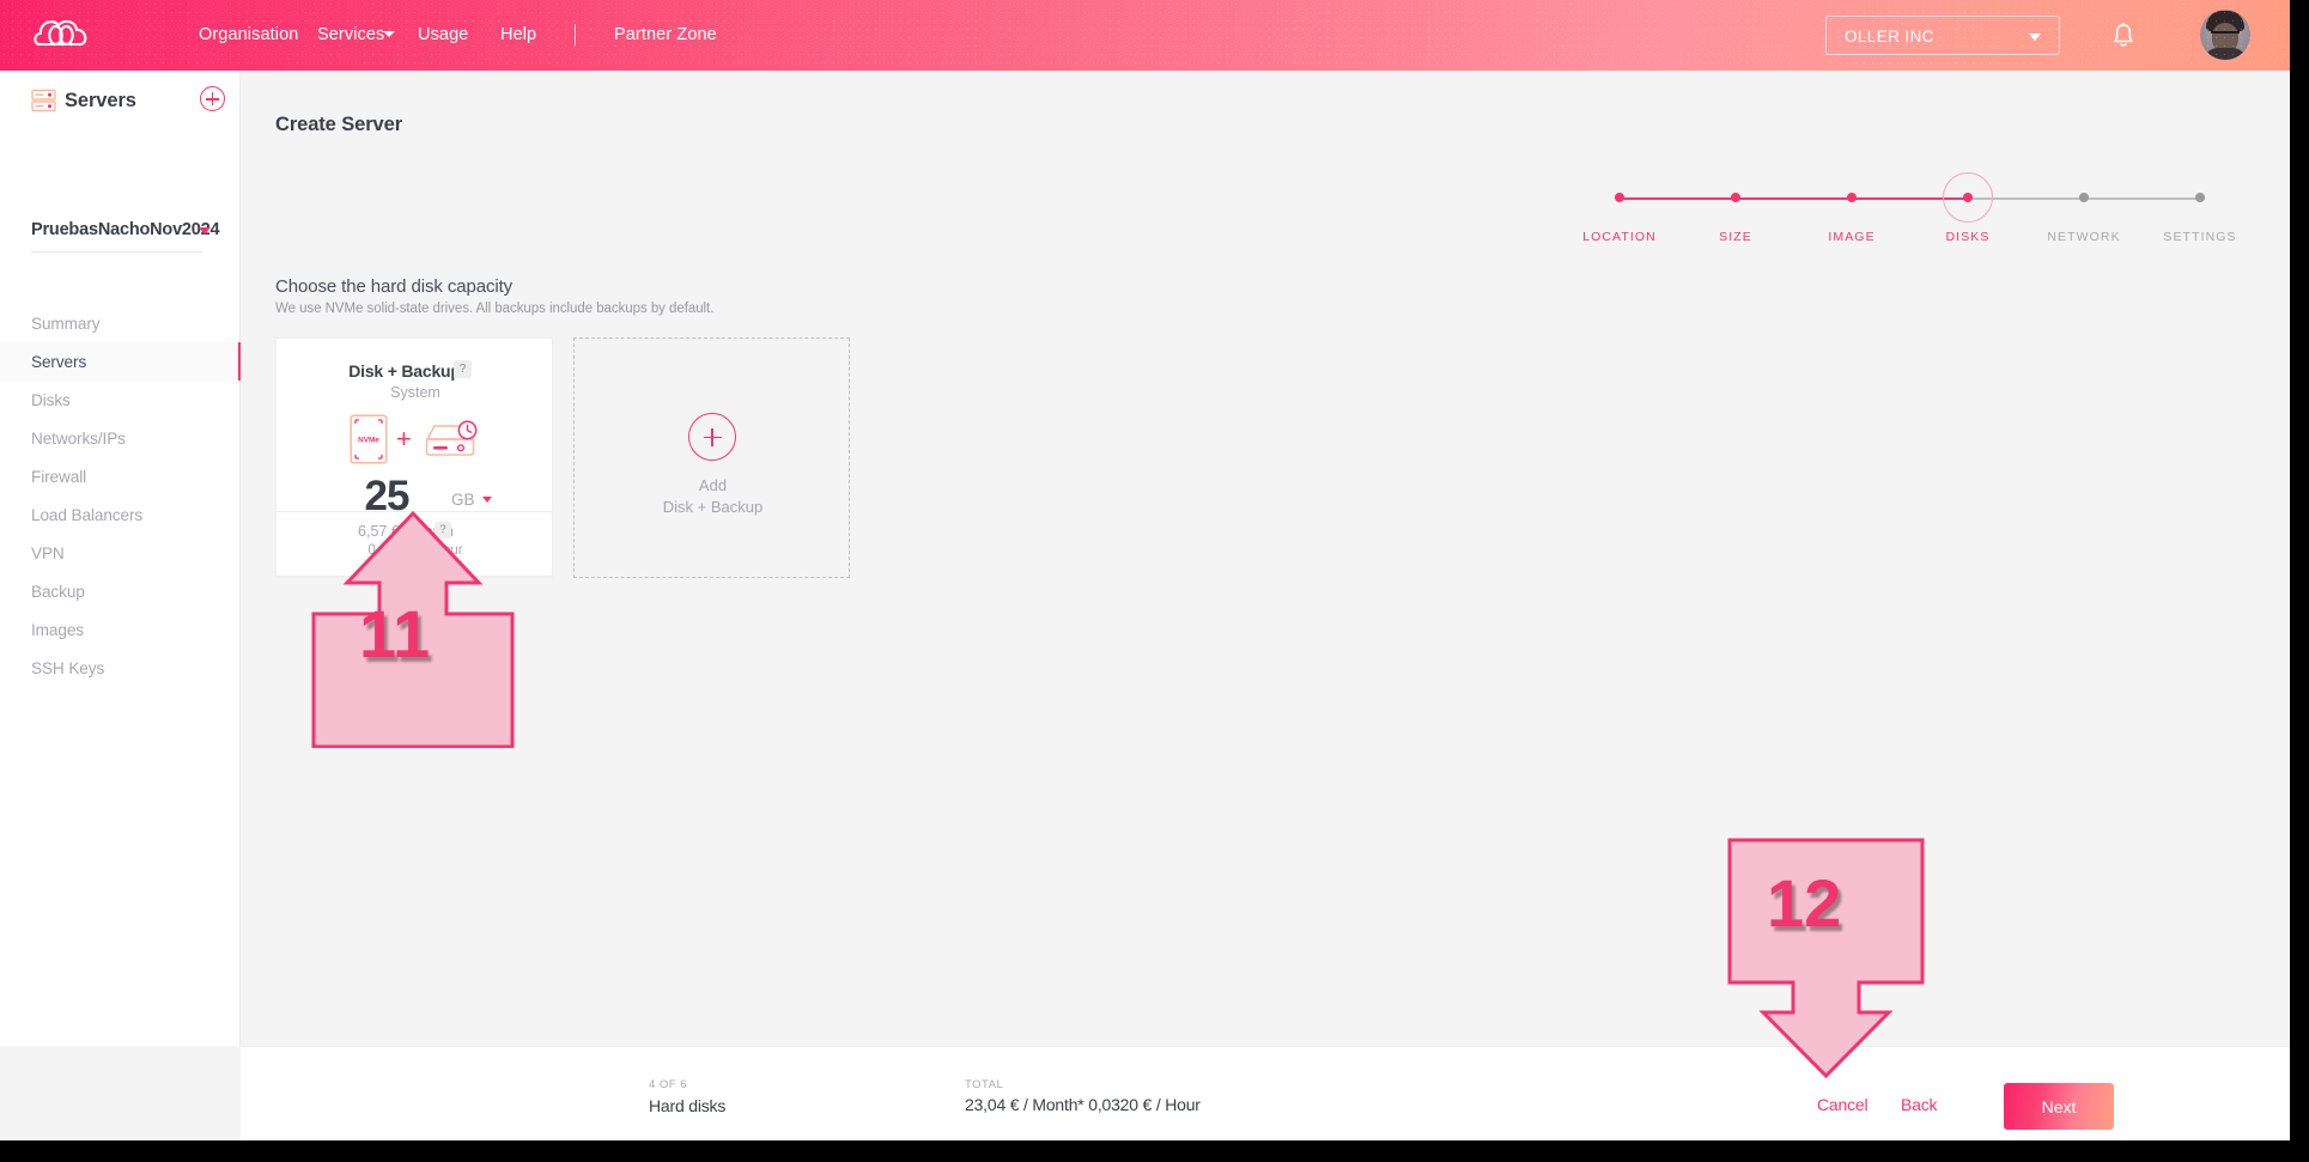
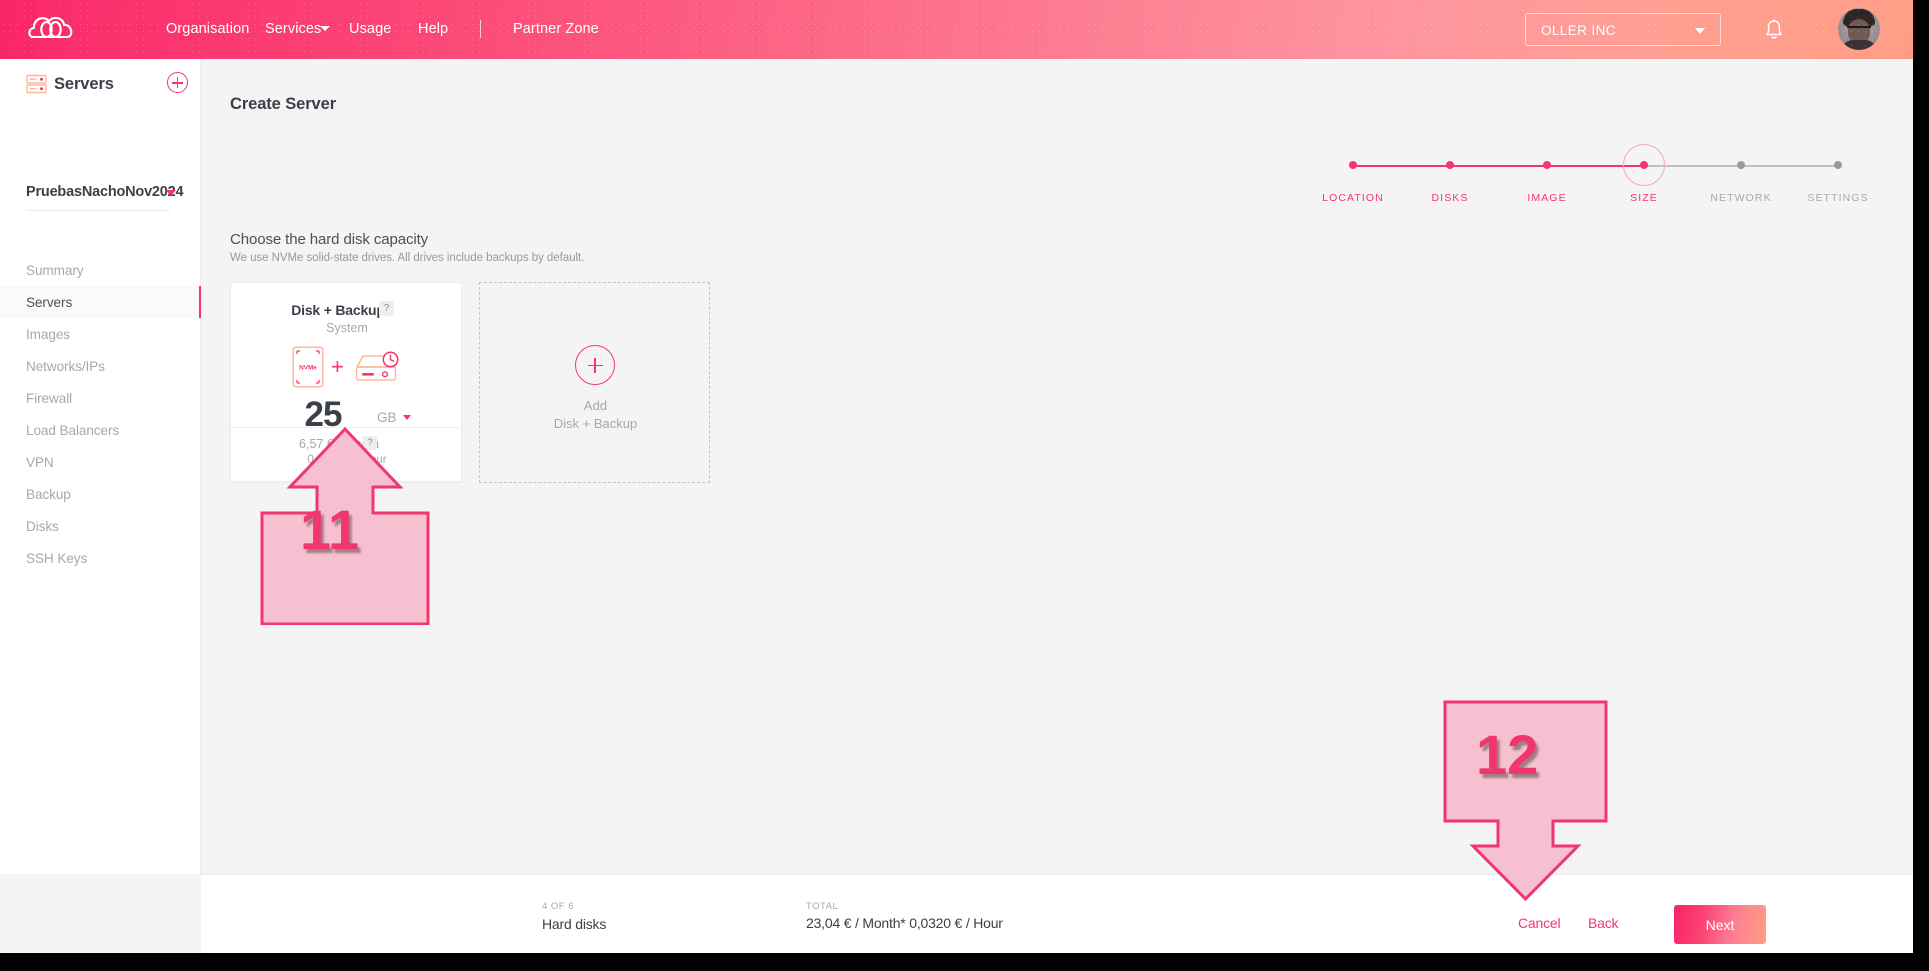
  Servers
  PruebasNachoNov2024
  Summary
  Servers
- Disks
+ Images
  Networks/IPs
  Firewall
  Load Balancers
  VPN
  Backup
- Images
+ Disks
  SSH Keys
  Create Server
  LOCATION
- SIZE
+ DISKS
  IMAGE
- DISKS
+ SIZE
  NETWORK
  SETTINGS
  Choose the hard disk capacity
- We use NVMe solid-state drives. All backups include backups by default.
+ We use NVMe solid-state drives. All drives include backups by default.
  Disk + Backu
  ?
  System
  +
  25
  GB
  ?
  Add
  Disk + Backup
  4 OF 6
  Hard disks
  TOTAL
  23,04 € / Month* 0,0320 € / Hour
  Cancel
  Back
  Next
  11
  12
